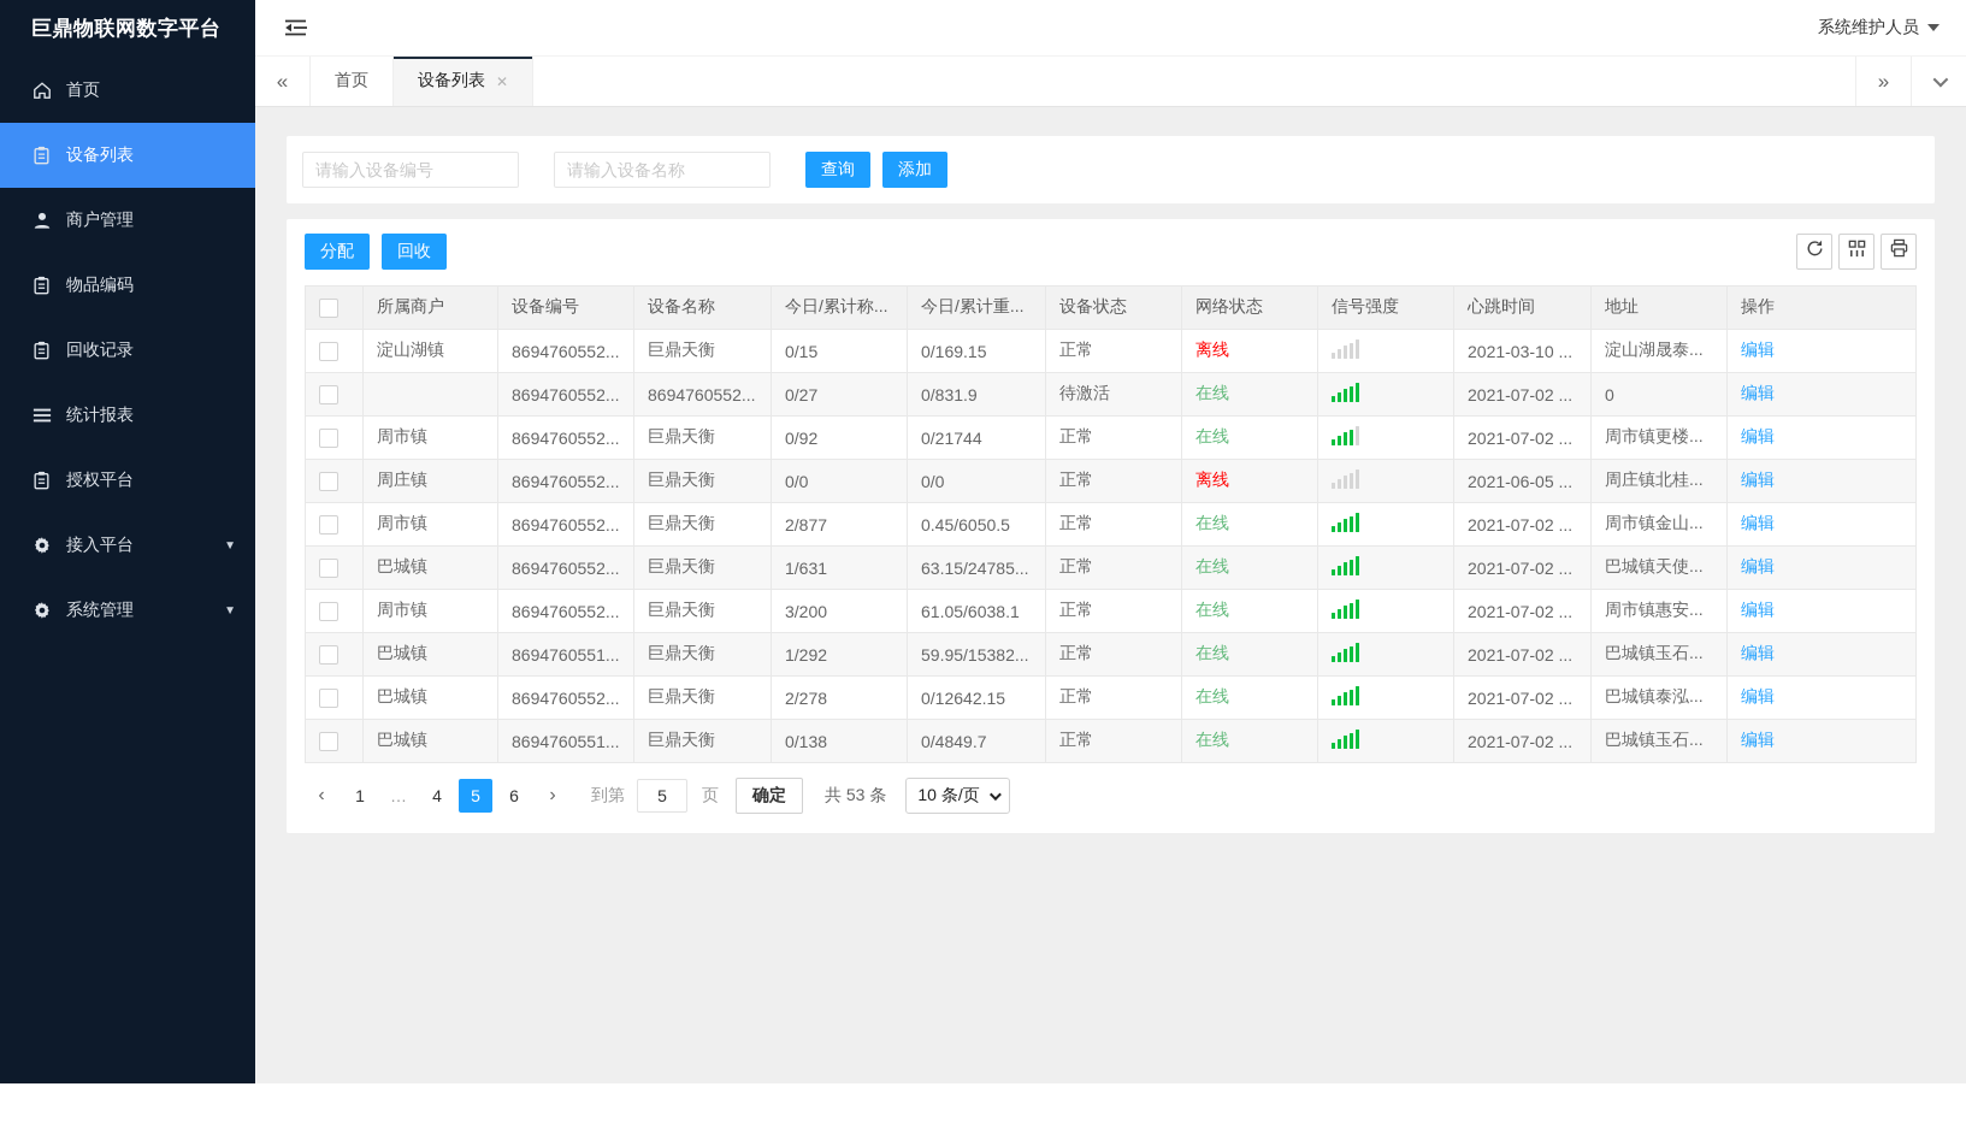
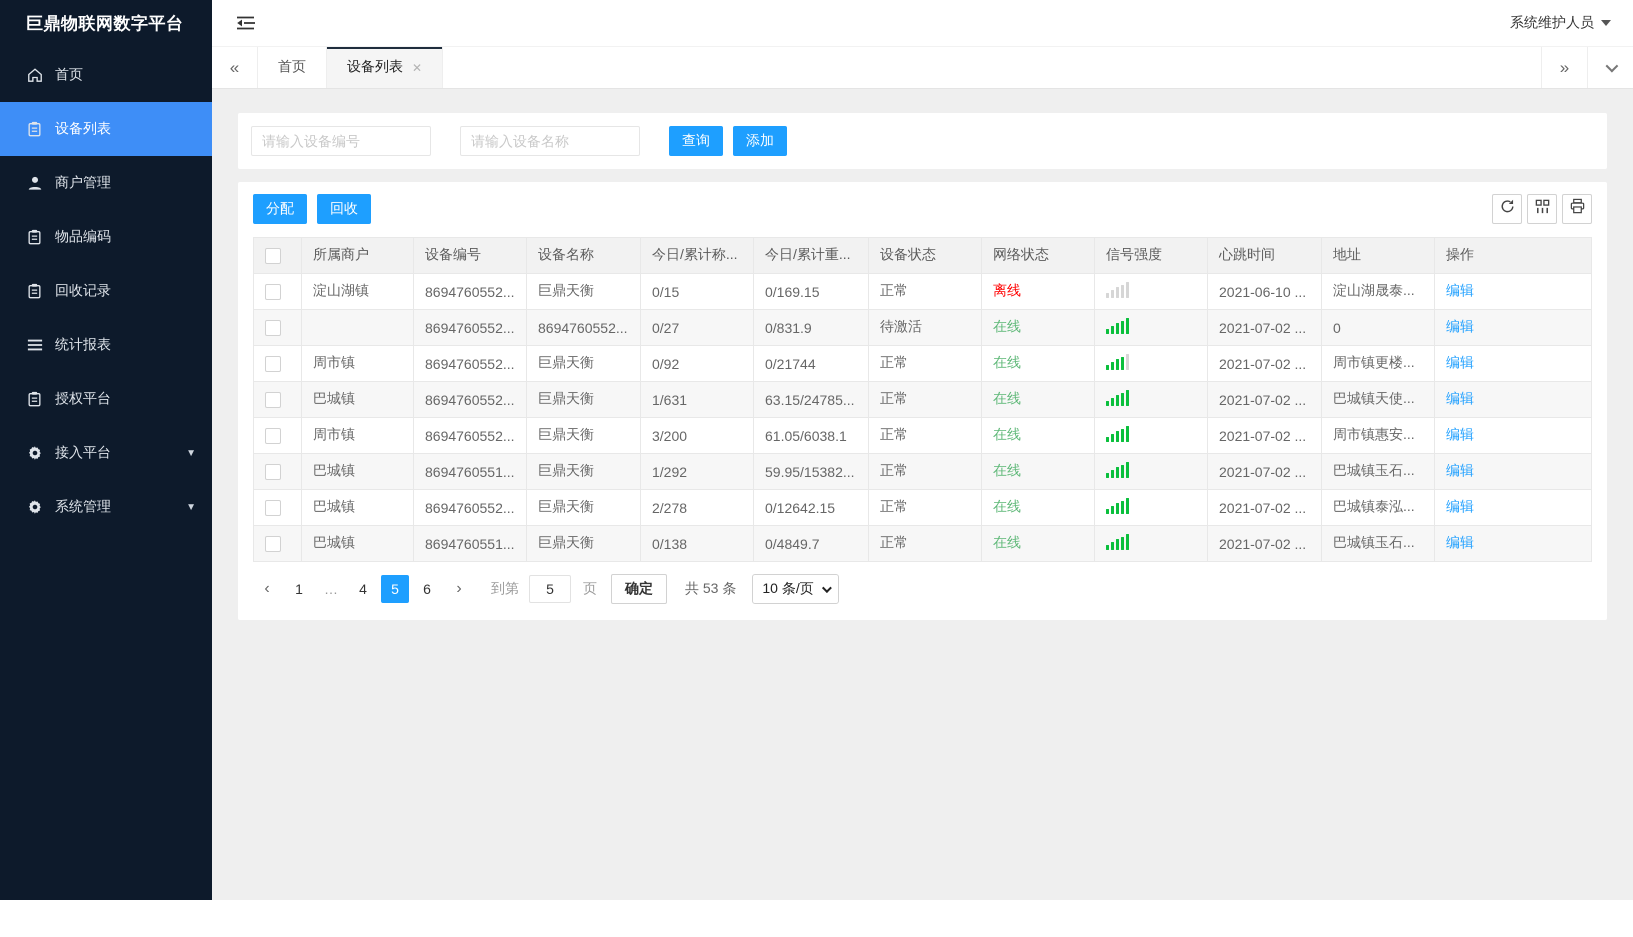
  巨鼎物联网数字平台
  首页
  设备列表
  商户管理
  物品编码
  回收记录
  统计报表
  授权平台
  接入平台
  ▼
  系统管理
  ▼
  系统维护人员
  «
  首页
  设备列表
  ✕
  »
  请输入设备编号
  请输入设备名称
  查询
  添加
  分配
  回收
  	所属商户	设备编号	设备名称	今日/累计称...	今日/累计重...	设备状态	网络状态	信号强度	心跳时间	地址	操作
- 	淀山湖镇	8694760552...	巨鼎天衡	0/15	0/169.15	正常	离线		2021-03-10 ...	淀山湖晟泰...	编辑
+ 	淀山湖镇	8694760552...	巨鼎天衡	0/15	0/169.15	正常	离线		2021-06-10 ...	淀山湖晟泰...	编辑
  		8694760552...	8694760552...	0/27	0/831.9	待激活	在线		2021-07-02 ...	0	编辑
  	周市镇	8694760552...	巨鼎天衡	0/92	0/21744	正常	在线		2021-07-02 ...	周市镇更楼...	编辑
- 	周庄镇	8694760552...	巨鼎天衡	0/0	0/0	正常	离线		2021-06-05 ...	周庄镇北桂...	编辑
- 	周市镇	8694760552...	巨鼎天衡	2/877	0.45/6050.5	正常	在线		2021-07-02 ...	周市镇金山...	编辑
  	巴城镇	8694760552...	巨鼎天衡	1/631	63.15/24785...	正常	在线		2021-07-02 ...	巴城镇天使...	编辑
  	周市镇	8694760552...	巨鼎天衡	3/200	61.05/6038.1	正常	在线		2021-07-02 ...	周市镇惠安...	编辑
  	巴城镇	8694760551...	巨鼎天衡	1/292	59.95/15382...	正常	在线		2021-07-02 ...	巴城镇玉石...	编辑
  	巴城镇	8694760552...	巨鼎天衡	2/278	0/12642.15	正常	在线		2021-07-02 ...	巴城镇泰泓...	编辑
  	巴城镇	8694760551...	巨鼎天衡	0/138	0/4849.7	正常	在线		2021-07-02 ...	巴城镇玉石...	编辑
  ‹
  1
  …
  4
  5
  6
  ›
  到第
  5
  页
  确定
  共 53 条
  10 条/页
